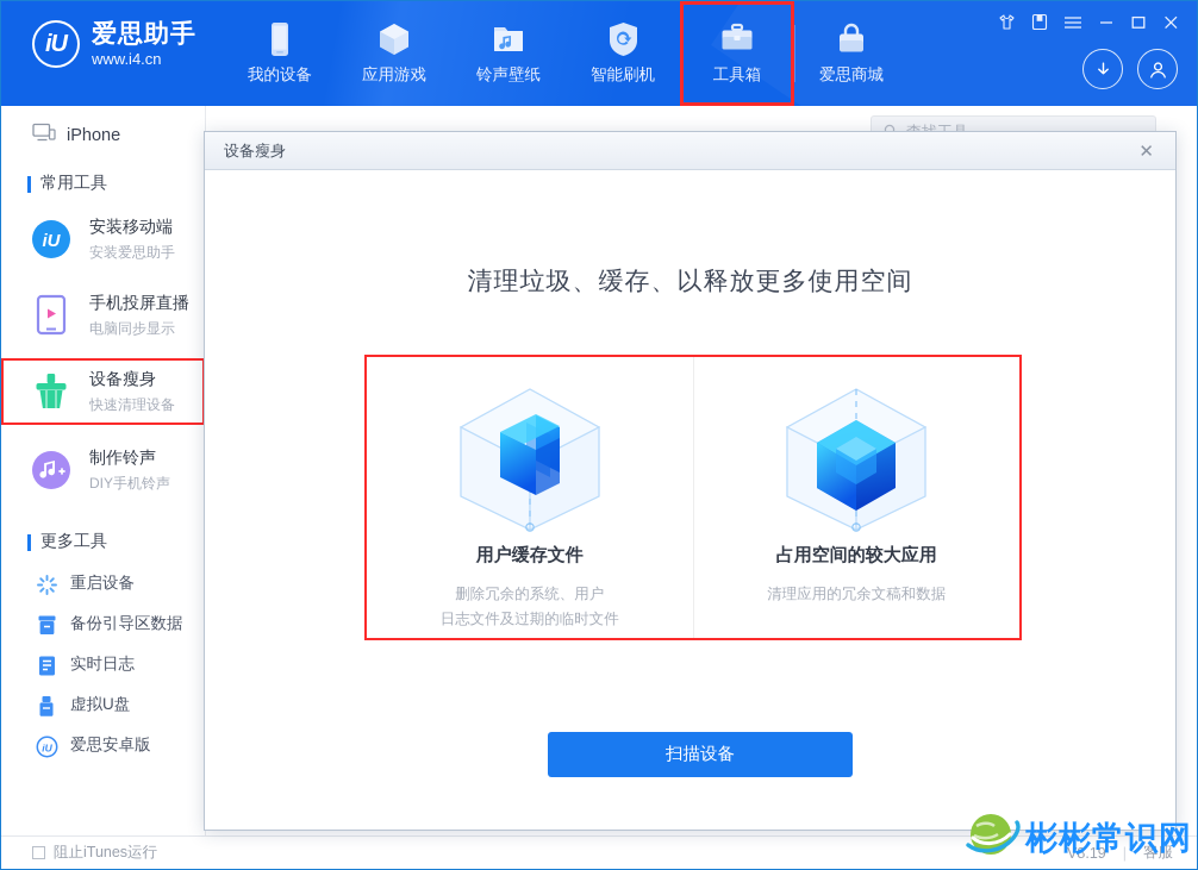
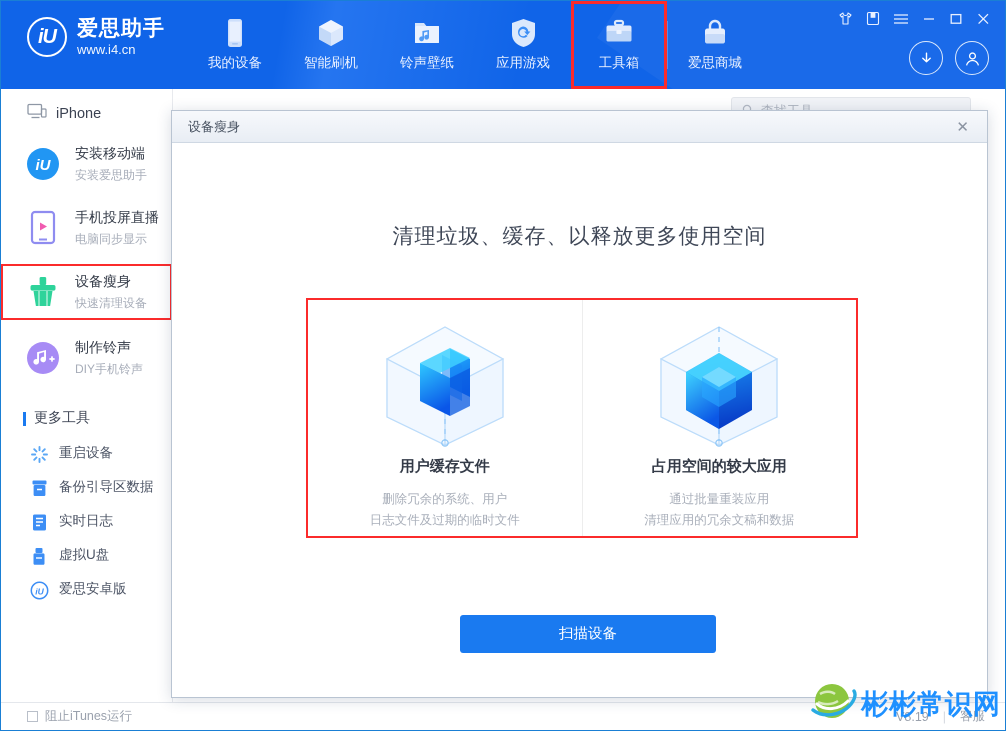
  iU
  爱思助手
  www.i4.cn
  我的设备
- 应用游戏
+ 智能刷机
  铃声壁纸
- 智能刷机
+ 应用游戏
  工具箱
  爱思商城
  iPhone
- 常用工具
  iU
  安装移动端
  安装爱思助手
  手机投屏直播
  电脑同步显示
  设备瘦身
  快速清理设备
  制作铃声
  DIY手机铃声
  更多工具
  重启设备
  备份引导区数据
  实时日志
  虚拟U盘
  iU
  爱思安卓版
  设备瘦身
  ✕
  清理垃圾、缓存、以释放更多使用空间
  用户缓存文件
  删除冗余的系统、用户
  日志文件及过期的临时文件
  占用空间的较大应用
+ 通过批量重装应用
  清理应用的冗余文稿和数据
  扫描设备
  阻止iTunes运行
  V8.19
  |
  客服
  彬彬常识网
